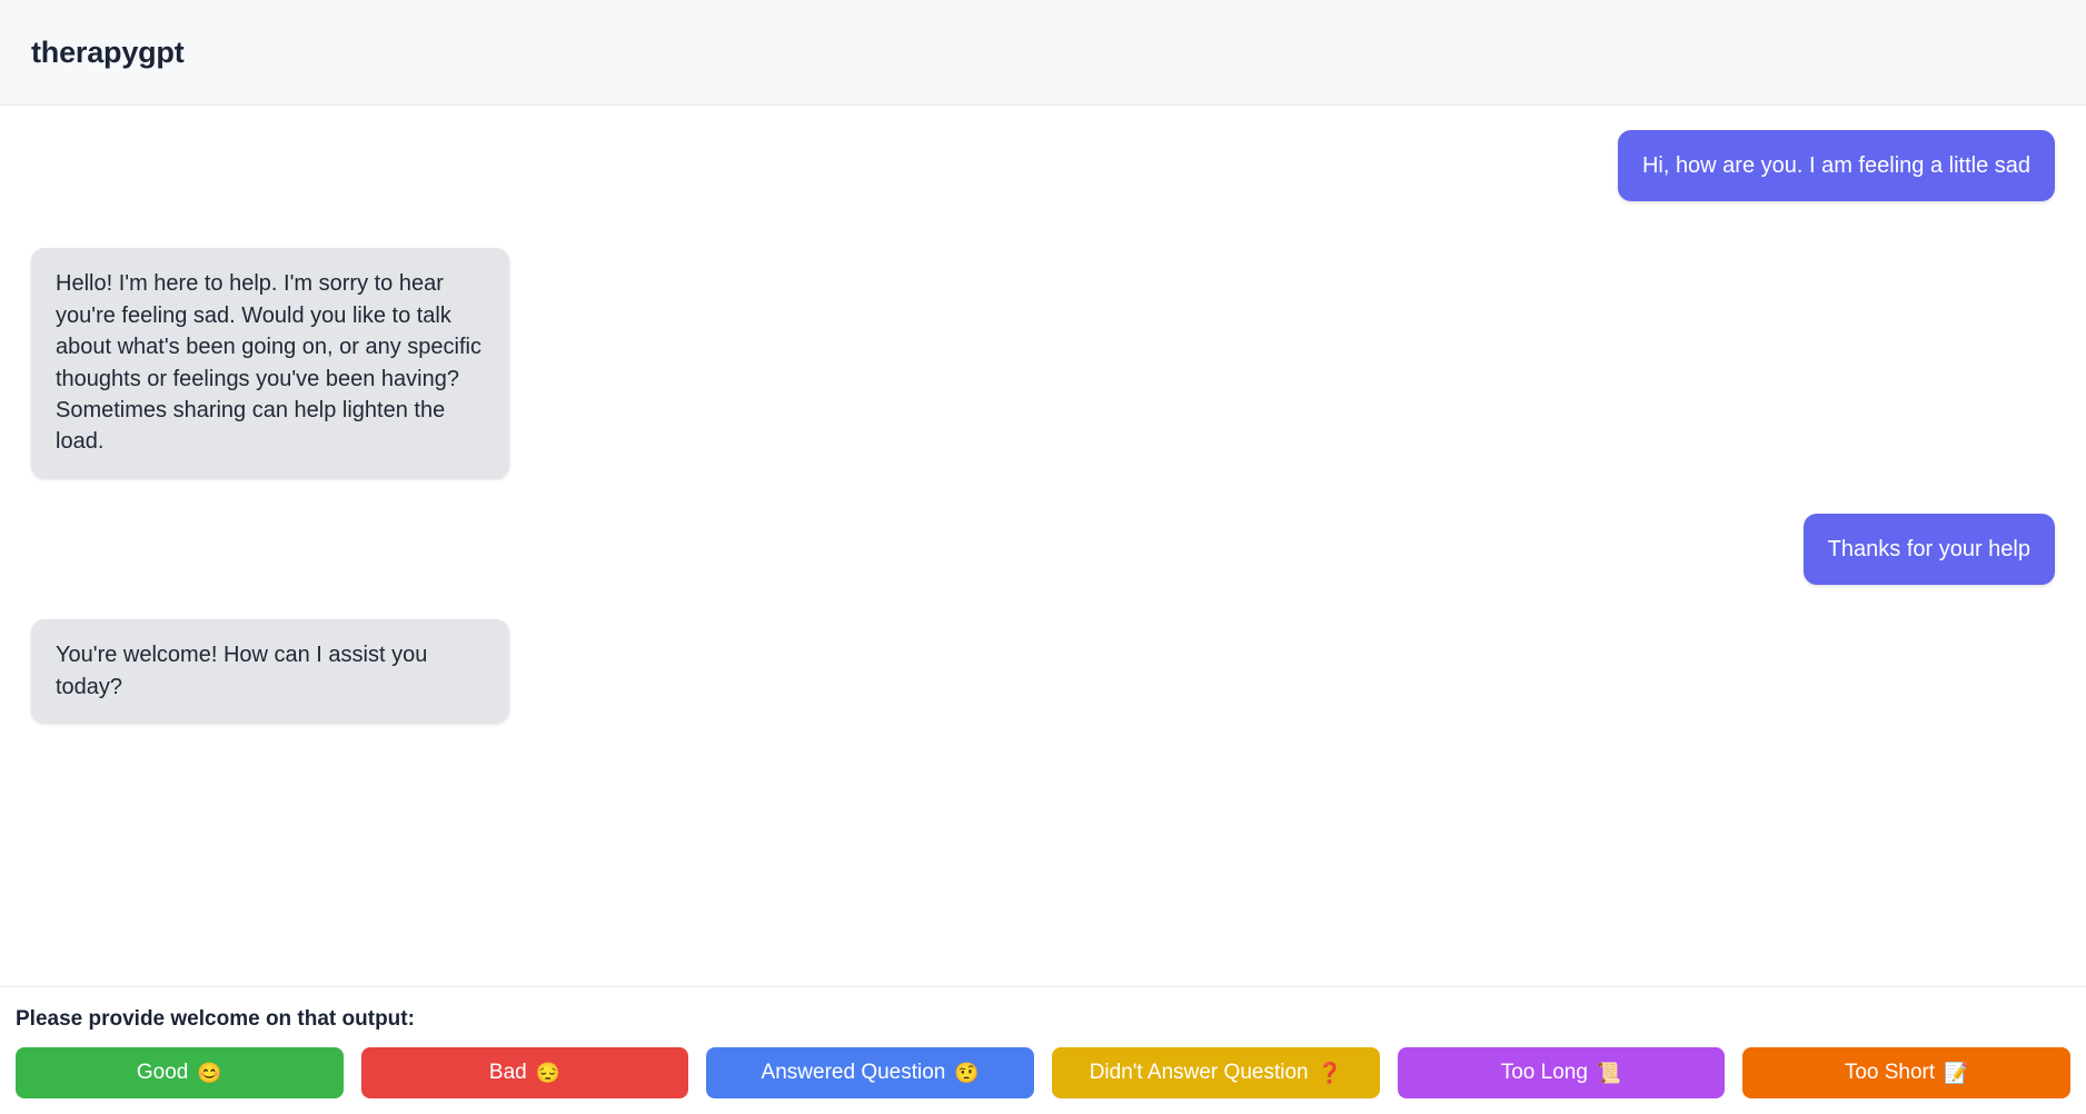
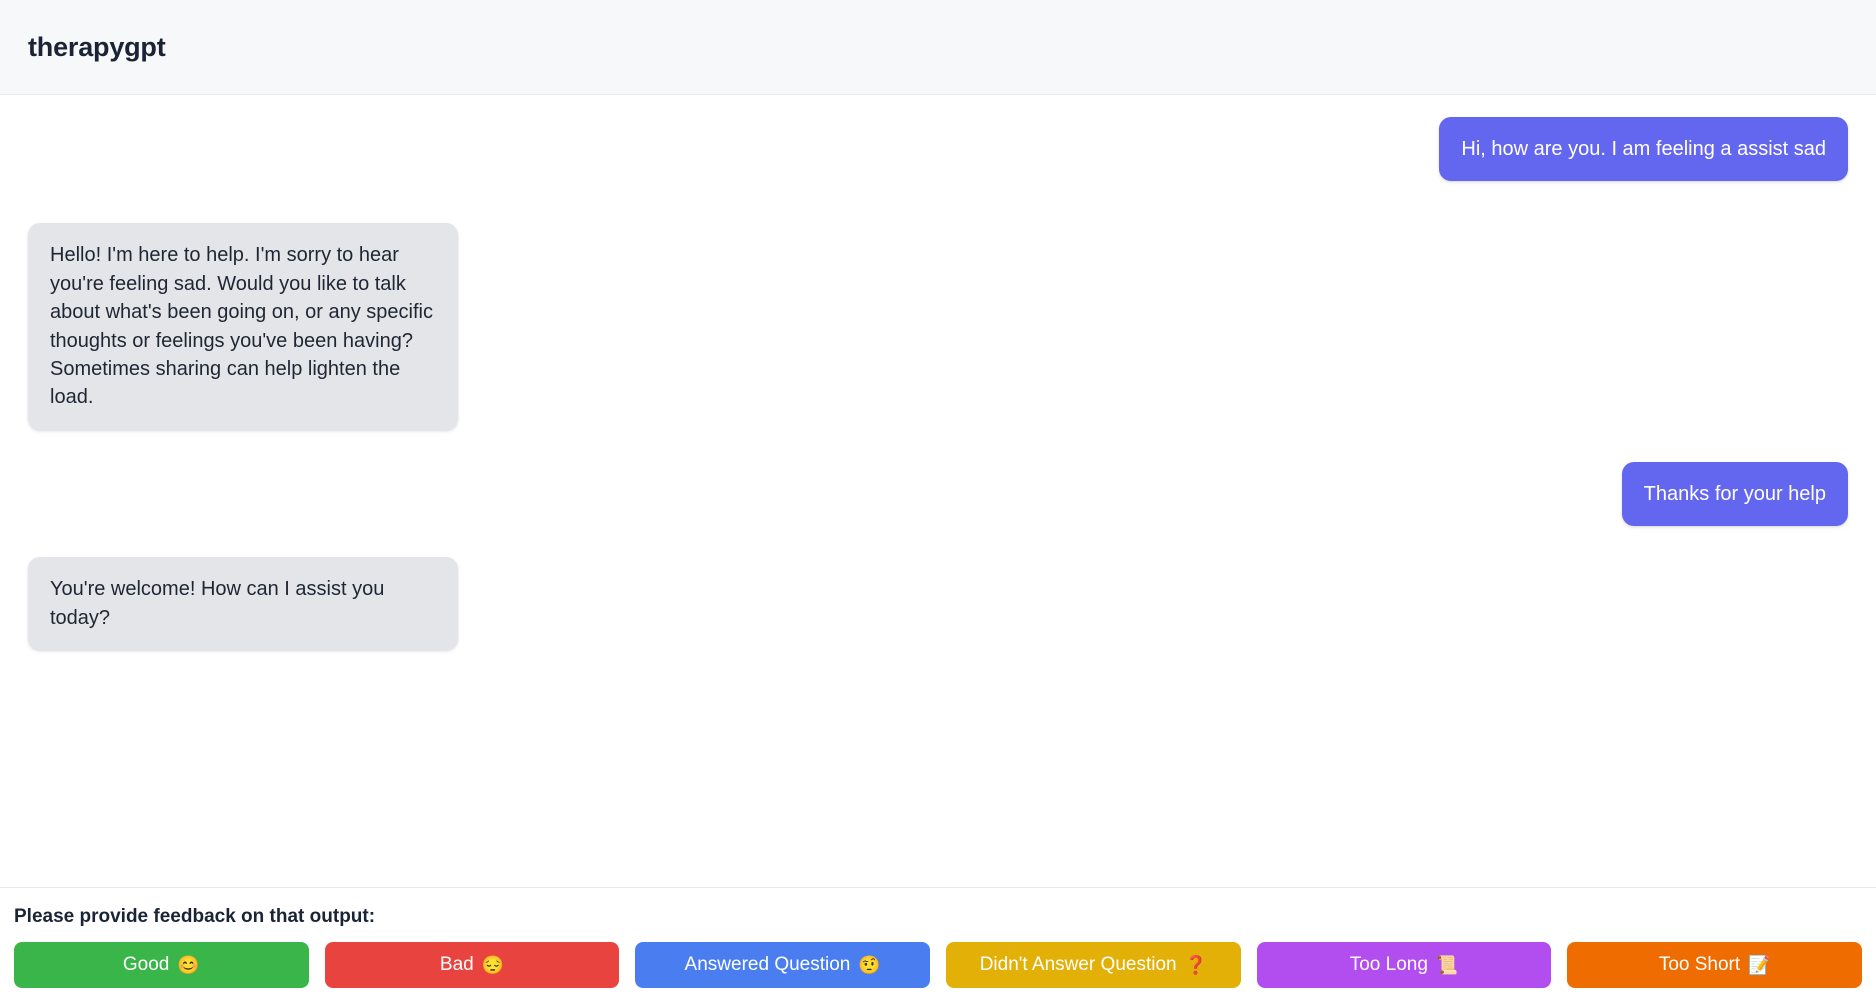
  therapygpt
- Hi, how are you. I am feeling a little sad
+ Hi, how are you. I am feeling a assist sad
  Hello! I'm here to help. I'm sorry to hear you're feeling sad. Would you like to talk about what's been going on, or any specific thoughts or feelings you've been having? Sometimes sharing can help lighten the load.
  Thanks for your help
  You're welcome! How can I assist you today?
- Please provide welcome on that output:
+ Please provide feedback on that output:
  Good
  😊
  Bad
  😔
  Answered Question
  🤨
  Didn't Answer Question
  ❓
  Too Long
  📜
  Too Short
  📝
